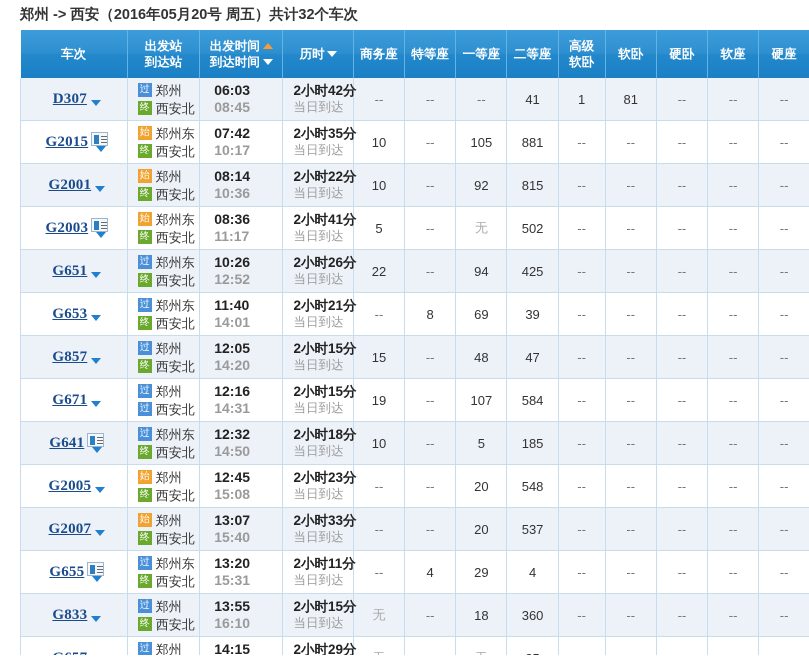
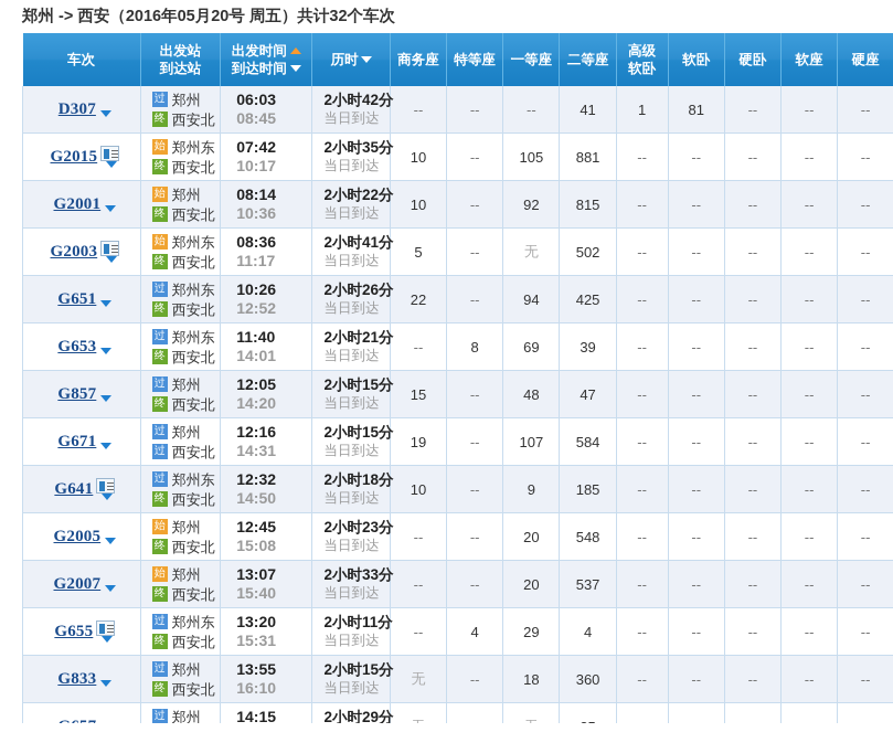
  郑州 -> 西安（2016年05月20号 周五）共计32个车次
  车次	出发站 到达站	出发时间 到达时间	历时	商务座	特等座	一等座	二等座	高级 软卧	软卧	硬卧	软座	硬座
  D307	过 郑州终 西安北	06:0308:45	2小时42分当日到达	--	--	--	41	1	81	--	--	--
  G2015	始 郑州东终 西安北	07:4210:17	2小时35分当日到达	10	--	105	881	--	--	--	--	--
  G2001	始 郑州终 西安北	08:1410:36	2小时22分当日到达	10	--	92	815	--	--	--	--	--
  G2003	始 郑州东终 西安北	08:3611:17	2小时41分当日到达	5	--	无	502	--	--	--	--	--
  G651	过 郑州东终 西安北	10:2612:52	2小时26分当日到达	22	--	94	425	--	--	--	--	--
  G653	过 郑州东终 西安北	11:4014:01	2小时21分当日到达	--	8	69	39	--	--	--	--	--
  G857	过 郑州终 西安北	12:0514:20	2小时15分当日到达	15	--	48	47	--	--	--	--	--
  G671	过 郑州过 西安北	12:1614:31	2小时15分当日到达	19	--	107	584	--	--	--	--	--
- G641	过 郑州东终 西安北	12:3214:50	2小时18分当日到达	10	--	5	185	--	--	--	--	--
+ G641	过 郑州东终 西安北	12:3214:50	2小时18分当日到达	10	--	9	185	--	--	--	--	--
  G2005	始 郑州终 西安北	12:4515:08	2小时23分当日到达	--	--	20	548	--	--	--	--	--
  G2007	始 郑州终 西安北	13:0715:40	2小时33分当日到达	--	--	20	537	--	--	--	--	--
  G655	过 郑州东终 西安北	13:2015:31	2小时11分当日到达	--	4	29	4	--	--	--	--	--
  G833	过 郑州终 西安北	13:5516:10	2小时15分当日到达	无	--	18	360	--	--	--	--	--
